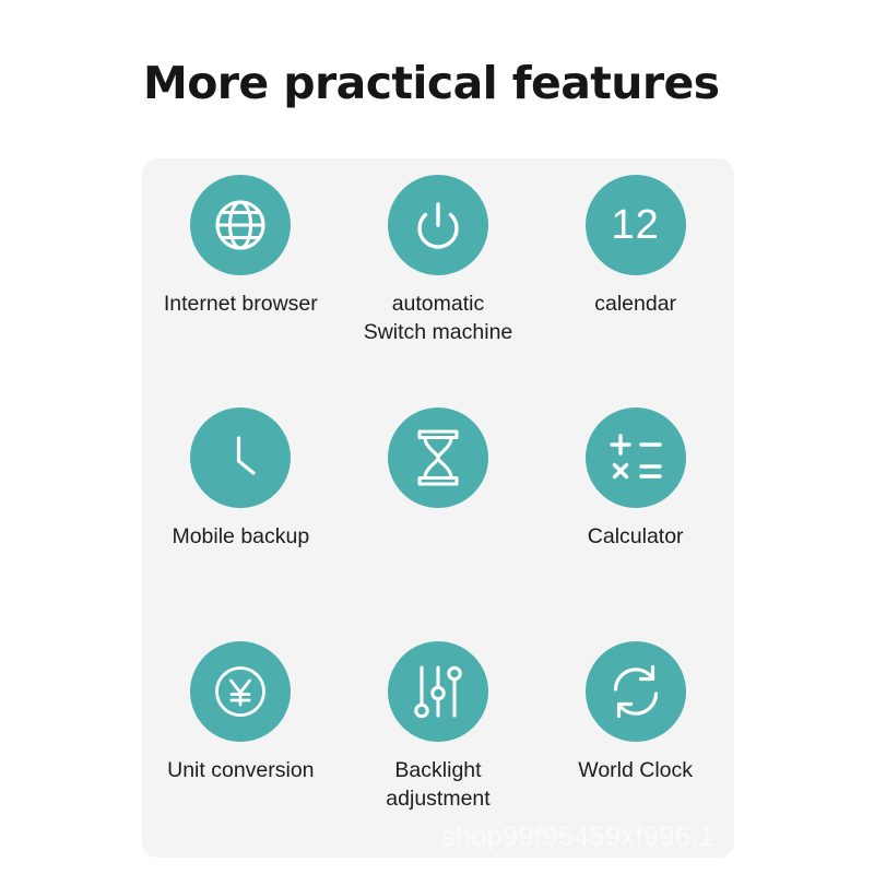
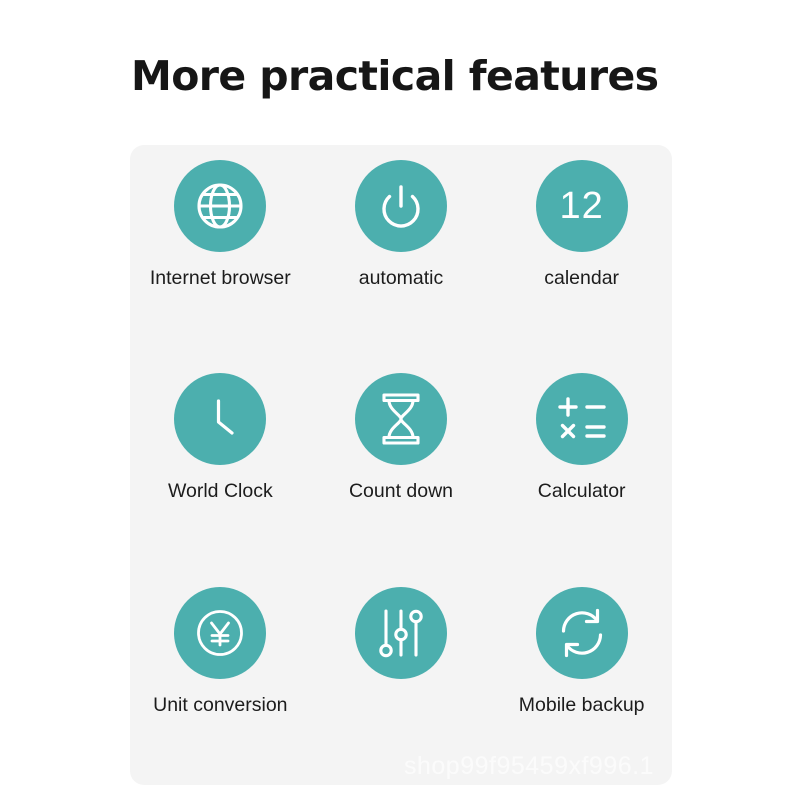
  More practical features
  Internet browser
  automatic
- Switch machine
  12
  calendar
- Mobile backup
+ World Clock
+ Count down
  Calculator
  Unit conversion
- Backlight
- adjustment
- World Clock
+ Mobile backup
